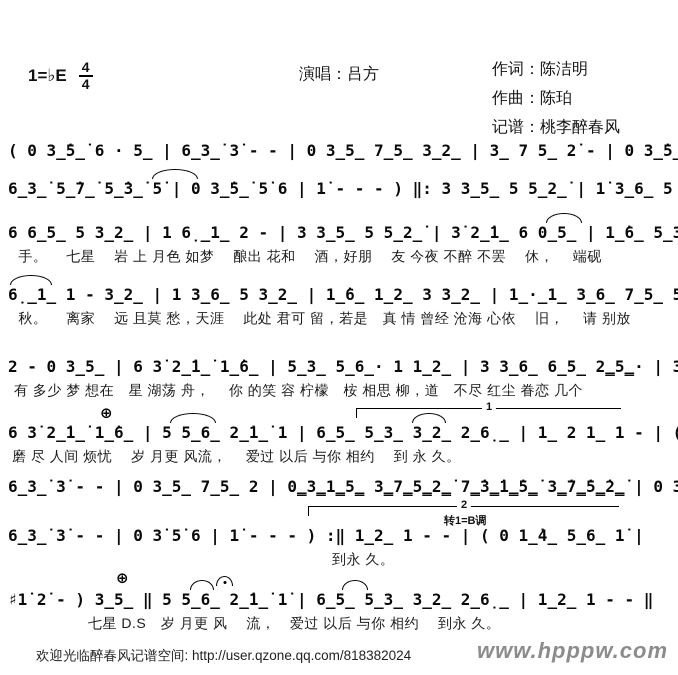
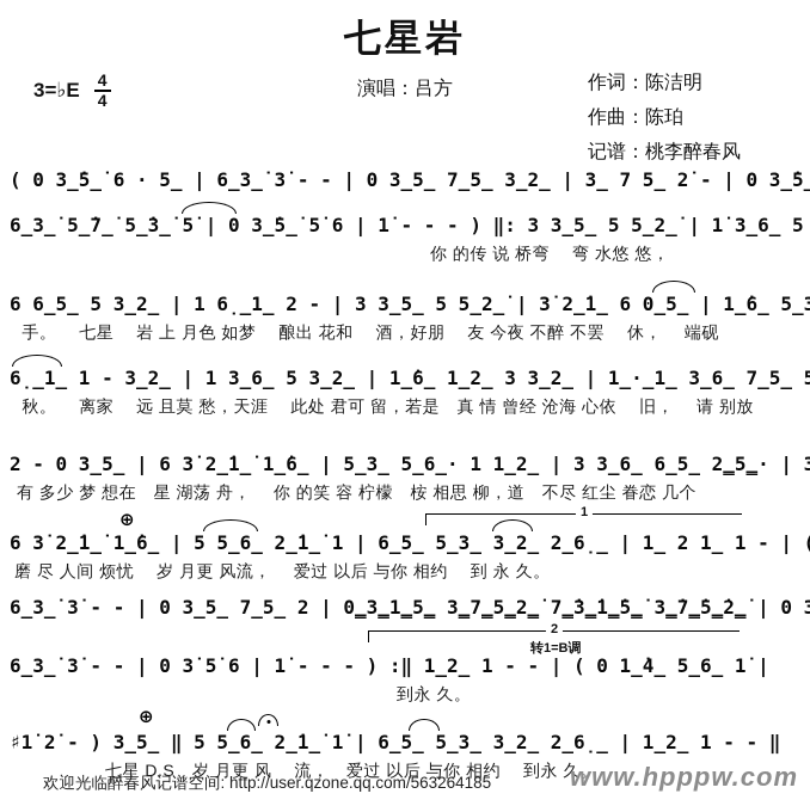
- 1=♭E
+ 3=♭E
  4
  4
+ 七星岩
  演唱：吕方
  作词：陈洁明
  作曲：陈珀
  记谱：桃李醉春风
  ( 0 3̲̇5̲̇ 6 · 5̲ | 6̲3̲̇ 3̇ - - | 0 3̲5̲ 7̲5̲ 3̲2̲ | 3̲ 7 5̲ 2̇ - | 0 3̲̇5̲̇
  6̲3̲̇ 5̲̇7̲̇ 5̲̇3̲̇ 5̇ | 0 3̲̇5̲̇ 5̇ 6 | 1̇ - - - ) ‖: 3 3̲5̲ 5 5̲2̲̇ | 1̇ 3̲6̲ 5
+ 你 的传 说 桥弯 弯 水悠 悠，
  6 6̲5̲ 5 3̲2̲ | 1 6̣̲1̲ 2 - | 3 3̲5̲ 5 5̲2̲̇ | 3̇ 2̲̇1̲ 6 0̲5̲ | 1̲̇6̲ 5̲
  手。 七星 岩 上 月色 如梦 酿出 花和 酒，好朋 友 今夜 不醉 不罢 休， 端砚
  6̣̲1̲ 1 - 3̲2̲ | 1 3̲6̲ 5 3̲2̲ | 1̲̇6̲ 1̲2̲ 3 3̲2̲ | 1̲·̲1̲ 3̲6̲ 7̲5̲
  秋。 离家 远 且莫 愁，天涯 此处 君可 留，若是 真 情 曾经 沧海 心依 旧， 请 别放
  2 - 0 3̲5̲ | 6 3̇ 2̲̇1̲̇ 1̲̇6̲ | 5̲3̲ 5̲6̲· 1 1̲2̲ | 3 3̲6̲ 6̲5̲ 2̳5̳· | 3
  有 多少 梦 想在 星 湖荡 舟， 你 的笑 容 柠檬 桉 相思 柳，道 不尽 红尘 眷恋 几个
  ⊕
  1
  6 3̇ 2̲̇1̲̇ 1̲̇6̲ | 5 5̲6̲ 2̲̇1̲̇ 1 | 6̲5̲ 5̲3̲ 3̲2̲ 2̲6̣̲ | 1̲ 2 1̲ 1 - | (
  磨 尽 人间 烦忧 岁 月更 风流， 爱过 以后 与你 相约 到 永 久。
  6̲3̲̇ 3̇ - - | 0 3̲5̲ 7̲5̲ 2 | 0̳3̳1̳5̳ 3̳7̳5̳2̳̇ 7̳̇3̳̇1̳̇5̳̇ 3̳̇7̳̇5̳̇2̳̇ | 0
  2
  转1=B调
  6̲3̲̇ 3̇ - - | 0 3̇ 5̇ 6 | 1̇ - - - ) :‖ 1̲2̲ 1 - - | ( 0 1̲̇4̲ 5̲6̲ 1̇ |
  到永 久。
  ⊕
  ♯1̇ 2̇ - ) 3̲5̲ ‖ 5 5̲6̲ 2̲̇1̲̇ 1̇ | 6̲5̲ 5̲3̲ 3̲2̲ 2̲6̣̲ | 1̲2̲ 1 - - ‖
  七星 D.S 岁 月更 风 流， 爱过 以后 与你 相约 到永 久。
- 欢迎光临醉春风记谱空间: http://user.qzone.qq.com/818382024
+ 欢迎光临醉春风记谱空间: http://user.qzone.qq.com/563264185
  www.hpppw.com
